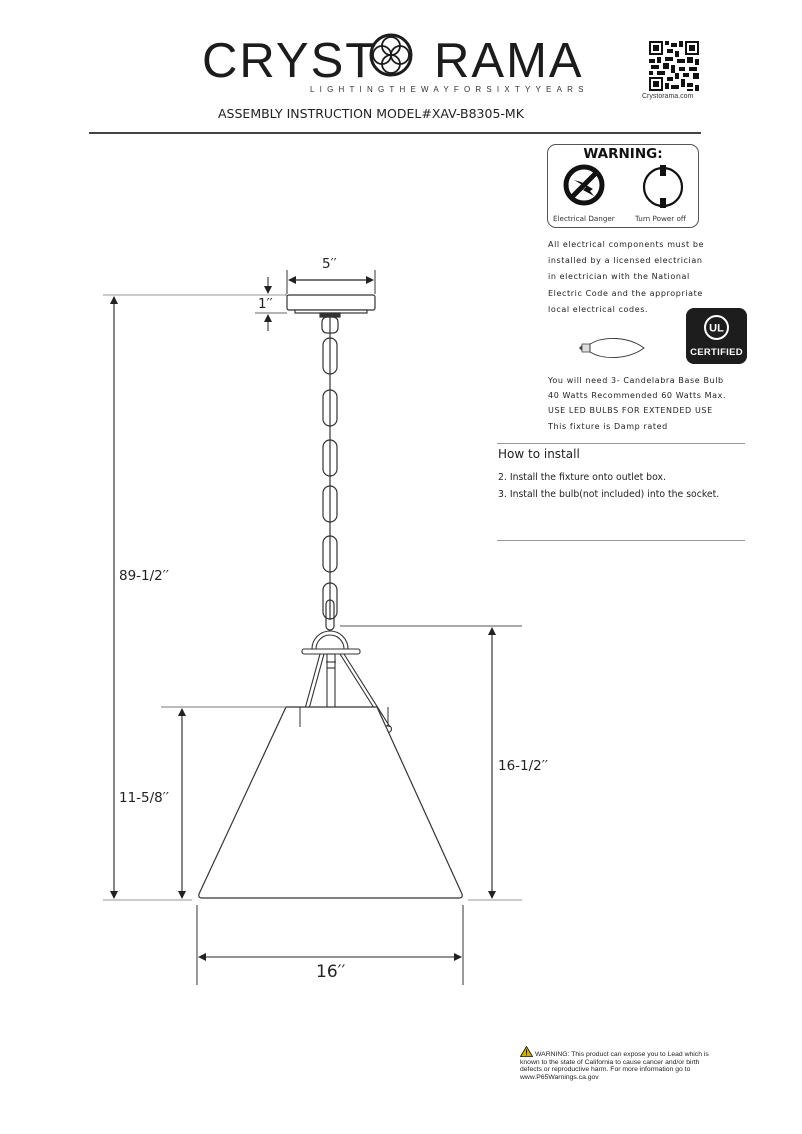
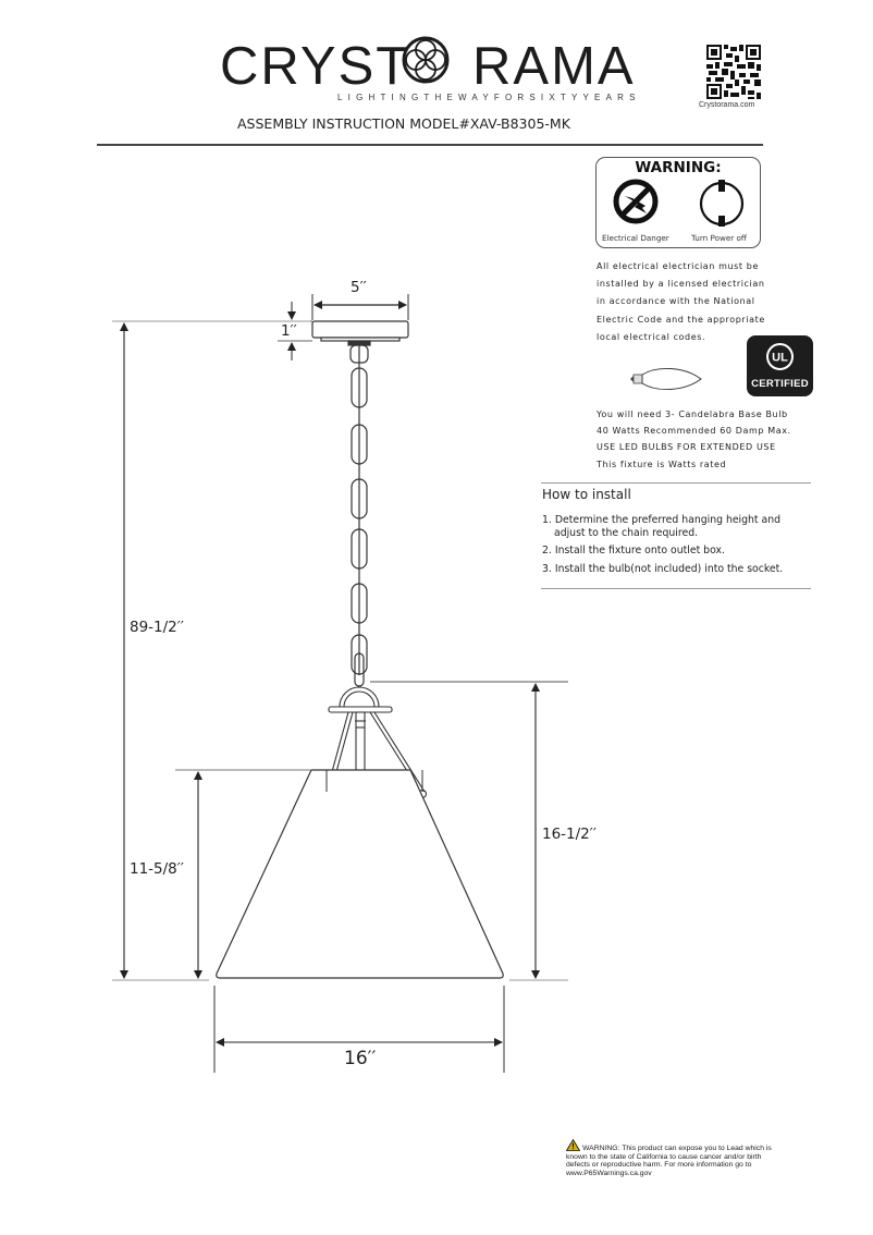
  CRYST
  RAMA
  LIGHTINGTHEWAYFORSIXTYYEARS
  ASSEMBLY INSTRUCTION MODEL#XAV-B8305-MK
  WARNING:
  Electrical Danger
  Turn Power off
- All electrical components must be
+ All electrical electrician must be
  installed by a licensed electrician
- in electrician with the National
+ in accordance with the National
  Electric Code and the appropriate
  local electrical codes.
  UL
  CERTIFIED
  You will need 3- Candelabra Base Bulb
- 40 Watts Recommended 60 Watts Max.
+ 40 Watts Recommended 60 Damp Max.
  USE LED BULBS FOR EXTENDED USE
- This fixture is Damp rated
+ This fixture is Watts rated
  How to install
+ 1. Determine the preferred hanging height and adjust to the chain required.
  2. Install the fixture onto outlet box.
  3. Install the bulb(not included) into the socket.
  5′′
  1′′
  89-1/2′′
  11-5/8′′
  16-1/2′′
  16′′
